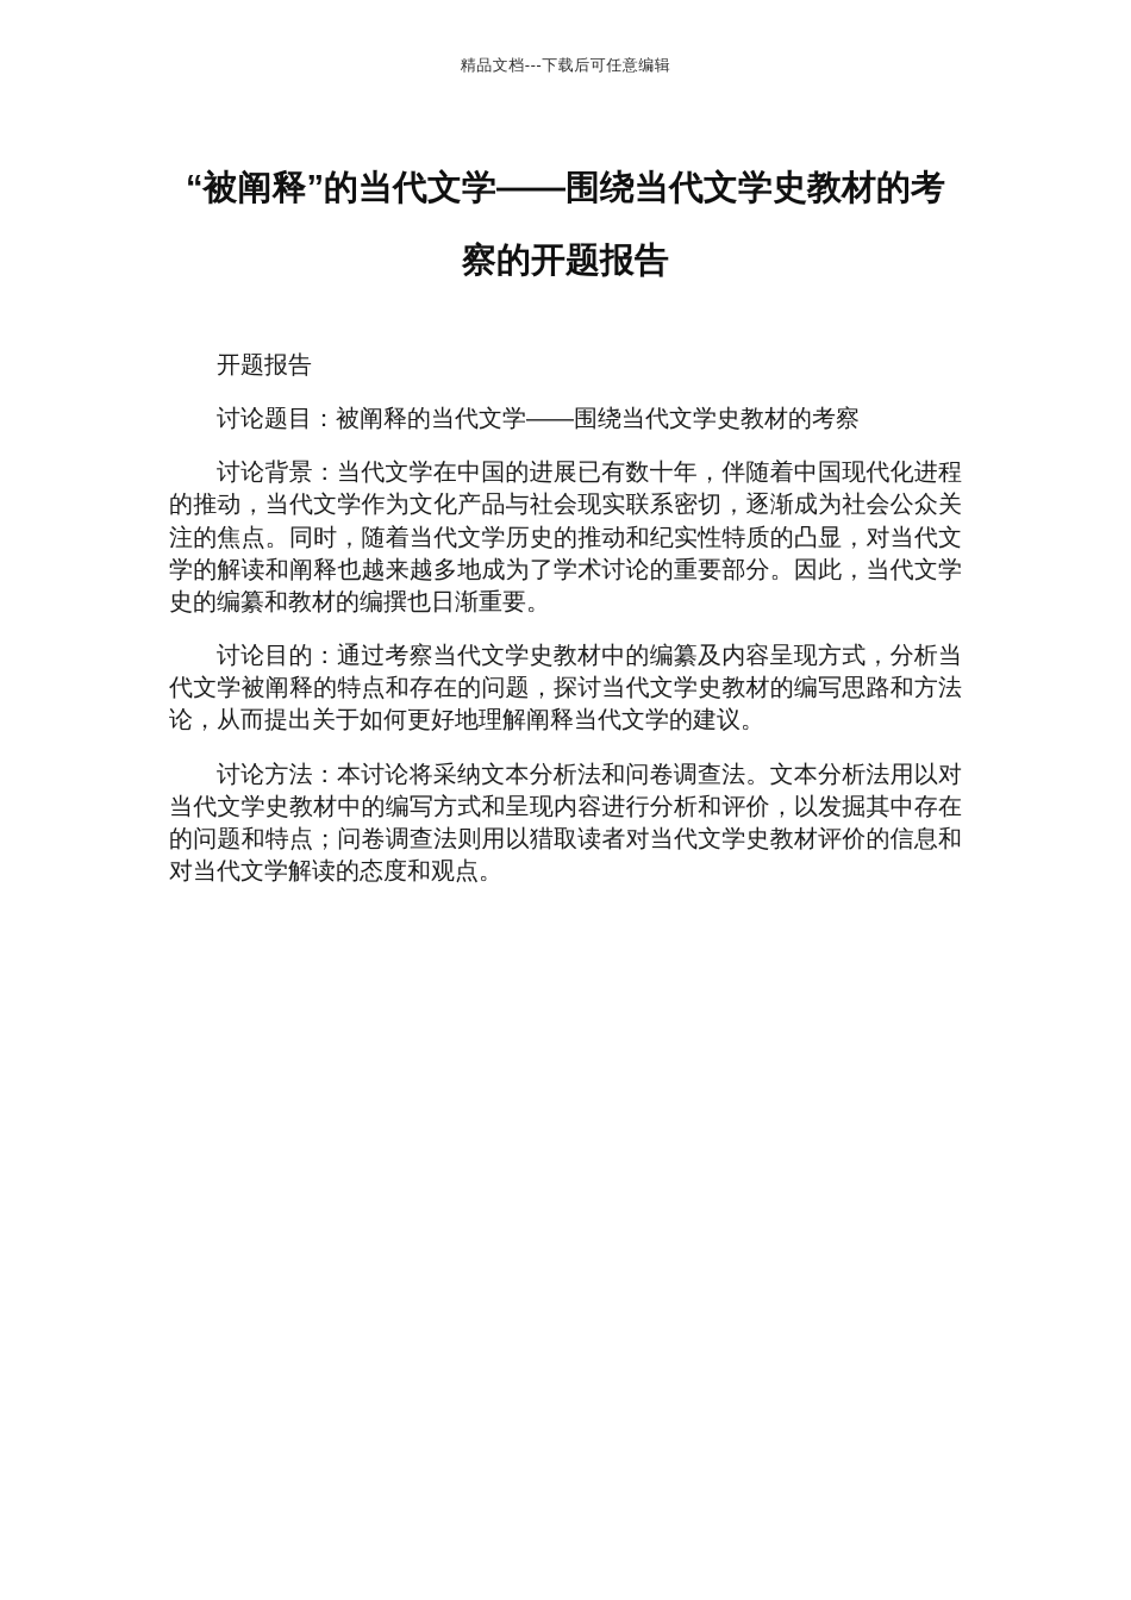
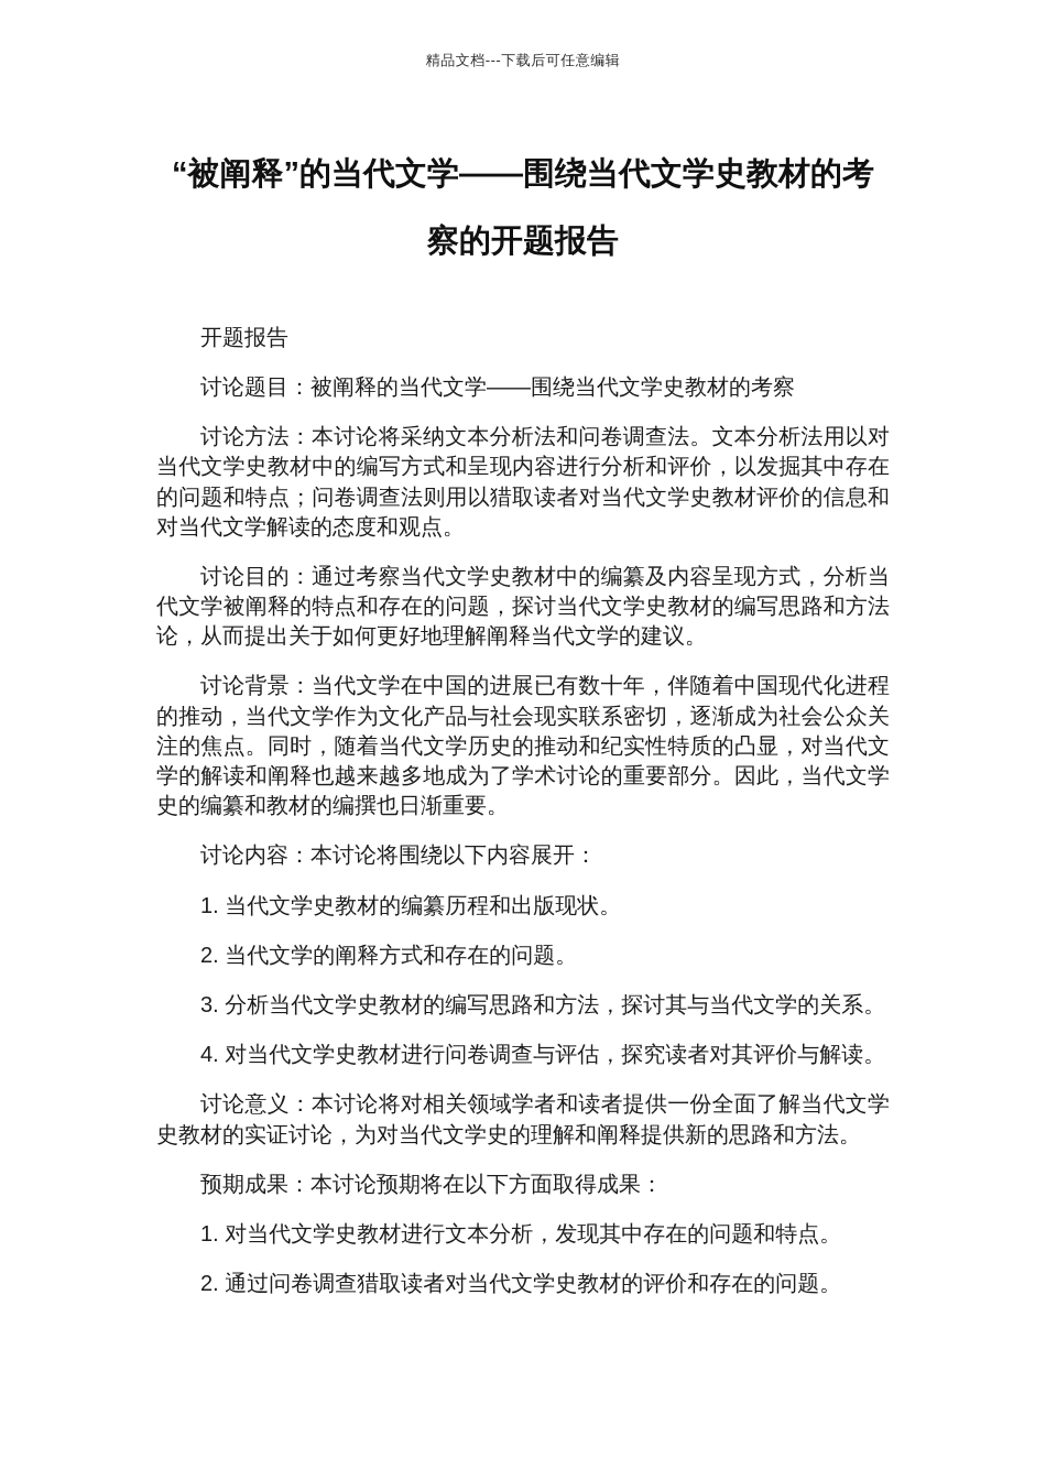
  精品文档---下载后可任意编辑
  “被阐释”的当代文学——围绕当代文学史教材的考察的开题报告
  开题报告
  讨论题目：被阐释的当代文学——围绕当代文学史教材的考察
- 讨论背景：当代文学在中国的进展已有数十年，伴随着中国现代化进程的推动，当代文学作为文化产品与社会现实联系密切，逐渐成为社会公众关注的焦点。同时，随着当代文学历史的推动和纪实性特质的凸显，对当代文学的解读和阐释也越来越多地成为了学术讨论的重要部分。因此，当代文学史的编纂和教材的编撰也日渐重要。
+ 讨论方法：本讨论将采纳文本分析法和问卷调查法。文本分析法用以对当代文学史教材中的编写方式和呈现内容进行分析和评价，以发掘其中存在的问题和特点；问卷调查法则用以猎取读者对当代文学史教材评价的信息和对当代文学解读的态度和观点。
  讨论目的：通过考察当代文学史教材中的编纂及内容呈现方式，分析当代文学被阐释的特点和存在的问题，探讨当代文学史教材的编写思路和方法论，从而提出关于如何更好地理解阐释当代文学的建议。
- 讨论方法：本讨论将采纳文本分析法和问卷调查法。文本分析法用以对当代文学史教材中的编写方式和呈现内容进行分析和评价，以发掘其中存在的问题和特点；问卷调查法则用以猎取读者对当代文学史教材评价的信息和对当代文学解读的态度和观点。
+ 讨论背景：当代文学在中国的进展已有数十年，伴随着中国现代化进程的推动，当代文学作为文化产品与社会现实联系密切，逐渐成为社会公众关注的焦点。同时，随着当代文学历史的推动和纪实性特质的凸显，对当代文学的解读和阐释也越来越多地成为了学术讨论的重要部分。因此，当代文学史的编纂和教材的编撰也日渐重要。
+ 讨论内容：本讨论将围绕以下内容展开：
+ 1. 当代文学史教材的编纂历程和出版现状。
+ 2. 当代文学的阐释方式和存在的问题。
+ 3. 分析当代文学史教材的编写思路和方法，探讨其与当代文学的关系。
+ 4. 对当代文学史教材进行问卷调查与评估，探究读者对其评价与解读。
+ 讨论意义：本讨论将对相关领域学者和读者提供一份全面了解当代文学史教材的实证讨论，为对当代文学史的理解和阐释提供新的思路和方法。
+ 预期成果：本讨论预期将在以下方面取得成果：
+ 1. 对当代文学史教材进行文本分析，发现其中存在的问题和特点。
+ 2. 通过问卷调查猎取读者对当代文学史教材的评价和存在的问题。
